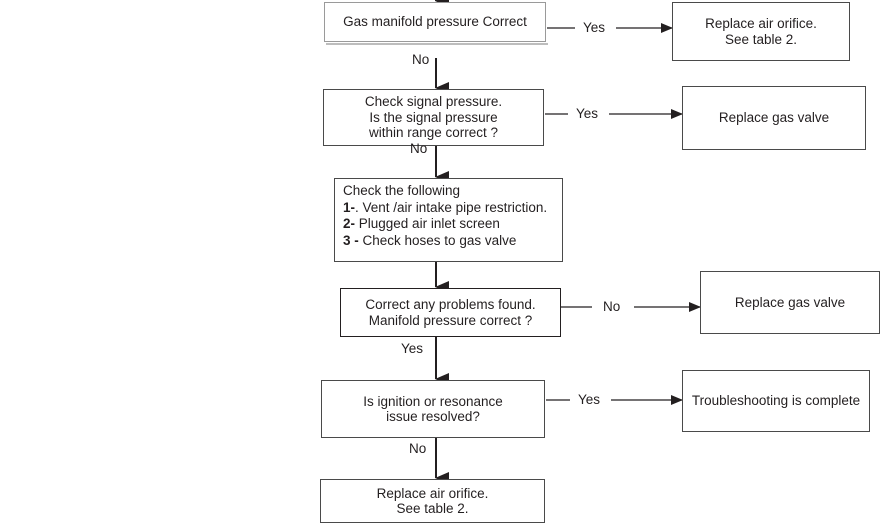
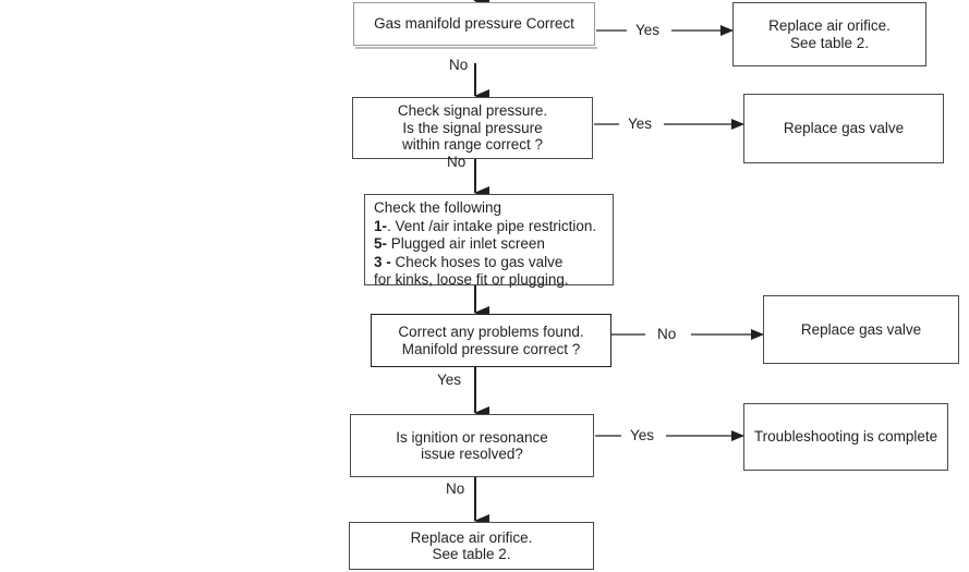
  Gas manifold pressure Correct
  Replace air orifice.
  See table 2.
  Check signal pressure.
  Is the signal pressure
  within range correct ?
  Replace gas valve
  Check the following
  1-. Vent /air intake pipe restriction.
- 2- Plugged air inlet screen
+ 5- Plugged air inlet screen
  3 - Check hoses to gas valve
+ for kinks, loose fit or plugging.
  Correct any problems found.
  Manifold pressure correct ?
  Replace gas valve
  Is ignition or resonance
  issue resolved?
  Troubleshooting is complete
  Replace air orifice.
  See table 2.
  Yes
  No
  Yes
  No
  No
  Yes
  Yes
  No
